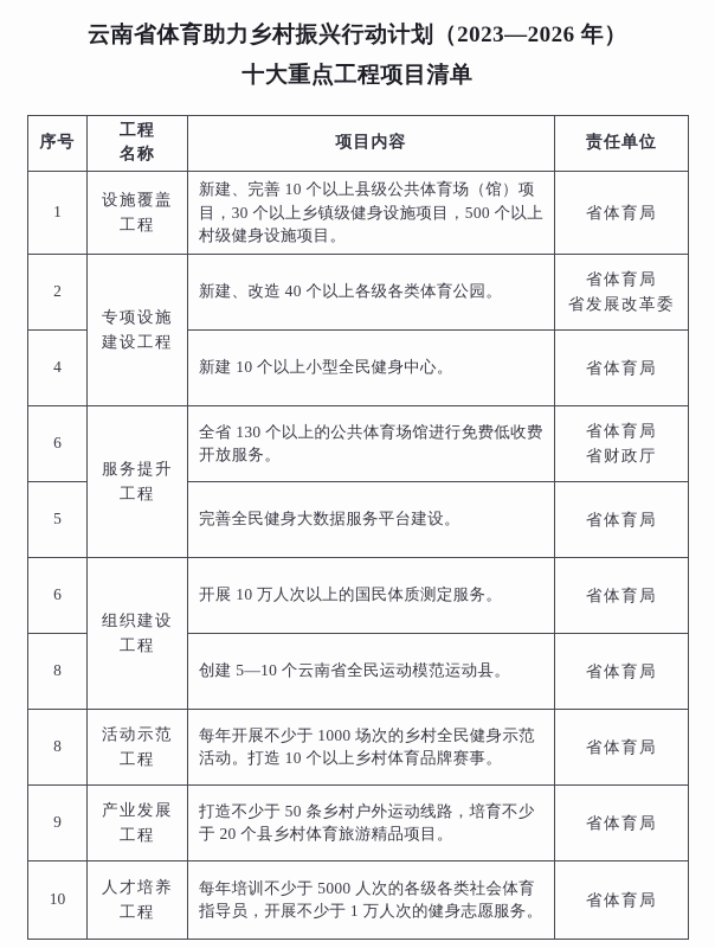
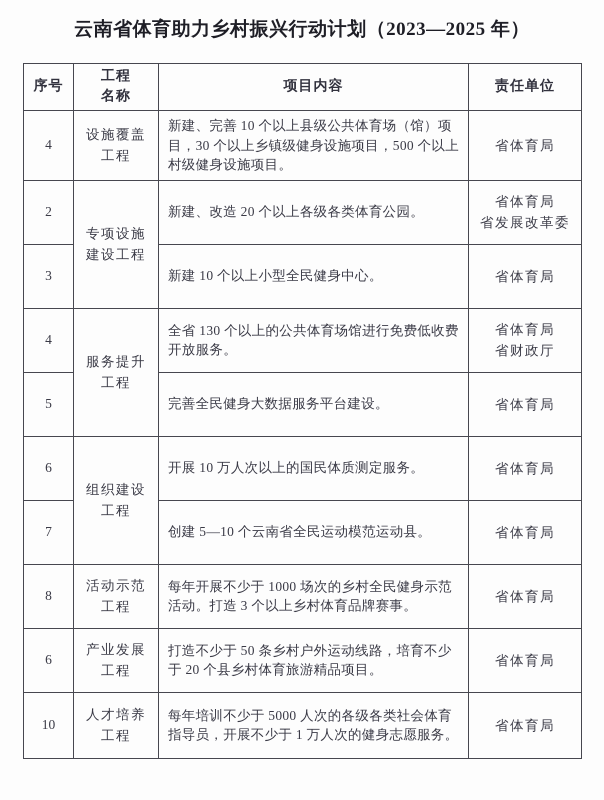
- 云南省体育助力乡村振兴行动计划（2023—2026 年）
+ 云南省体育助力乡村振兴行动计划（2023—2025 年）
- 十大重点工程项目清单
  序号	工程 名称	项目内容	责任单位
- 1	设施覆盖 工程	新建、完善 10 个以上县级公共体育场（馆）项目，30 个以上乡镇级健身设施项目，500 个以上村级健身设施项目。	省体育局
+ 4	设施覆盖 工程	新建、完善 10 个以上县级公共体育场（馆）项目，30 个以上乡镇级健身设施项目，500 个以上村级健身设施项目。	省体育局
- 2	专项设施 建设工程	新建、改造 40 个以上各级各类体育公园。	省体育局 省发展改革委
+ 2	专项设施 建设工程	新建、改造 20 个以上各级各类体育公园。	省体育局 省发展改革委
- 4	新建 10 个以上小型全民健身中心。	省体育局
+ 3	新建 10 个以上小型全民健身中心。	省体育局
- 6	服务提升 工程	全省 130 个以上的公共体育场馆进行免费低收费开放服务。	省体育局 省财政厅
+ 4	服务提升 工程	全省 130 个以上的公共体育场馆进行免费低收费开放服务。	省体育局 省财政厅
  5	完善全民健身大数据服务平台建设。	省体育局
  6	组织建设 工程	开展 10 万人次以上的国民体质测定服务。	省体育局
- 8	创建 5—10 个云南省全民运动模范运动县。	省体育局
+ 7	创建 5—10 个云南省全民运动模范运动县。	省体育局
- 8	活动示范 工程	每年开展不少于 1000 场次的乡村全民健身示范活动。打造 10 个以上乡村体育品牌赛事。	省体育局
+ 8	活动示范 工程	每年开展不少于 1000 场次的乡村全民健身示范活动。打造 3 个以上乡村体育品牌赛事。	省体育局
- 9	产业发展 工程	打造不少于 50 条乡村户外运动线路，培育不少于 20 个县乡村体育旅游精品项目。	省体育局
+ 6	产业发展 工程	打造不少于 50 条乡村户外运动线路，培育不少于 20 个县乡村体育旅游精品项目。	省体育局
  10	人才培养 工程	每年培训不少于 5000 人次的各级各类社会体育指导员，开展不少于 1 万人次的健身志愿服务。	省体育局
